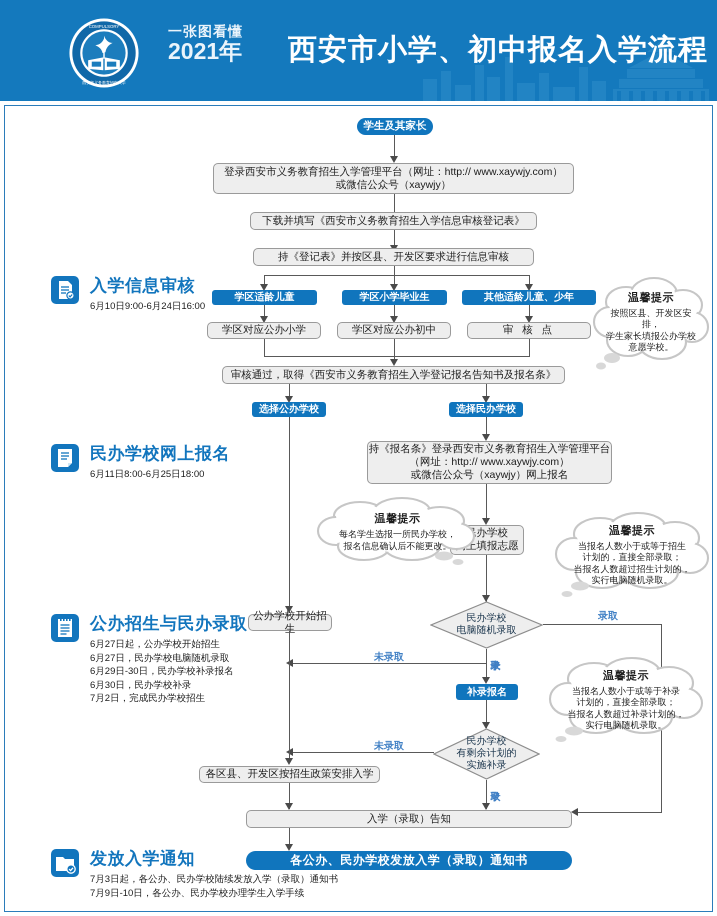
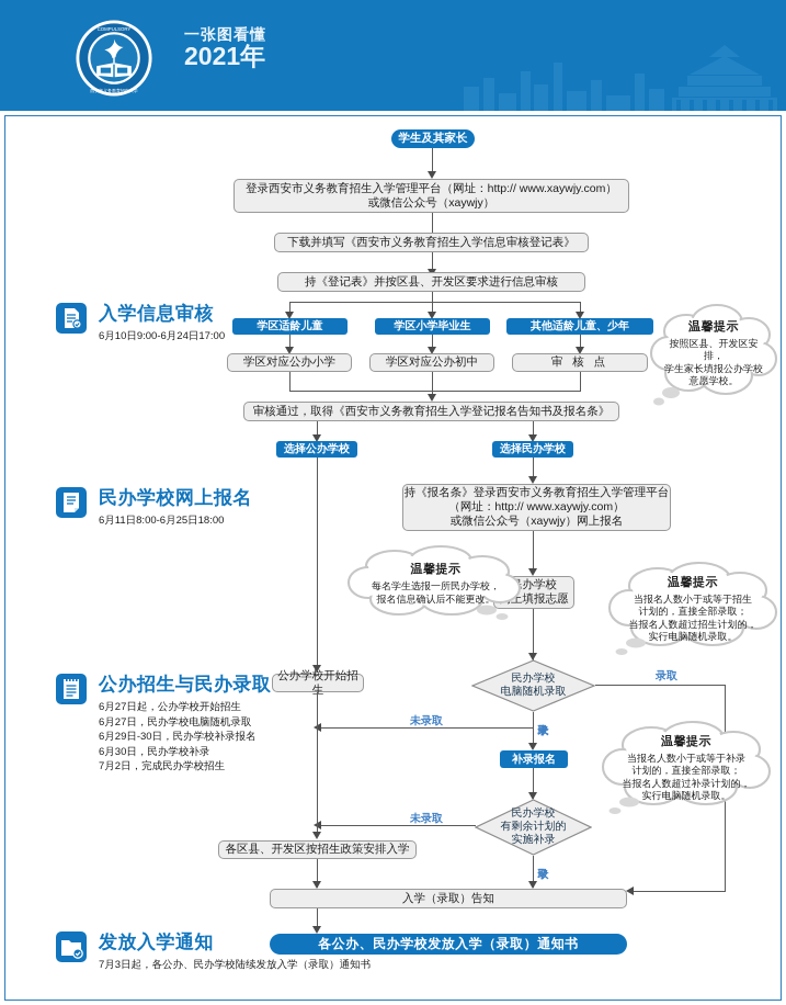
  一张图看懂
  2021年
- 西安市小学、初中报名入学流程
  入学信息审核
- 6月10日9:00-6月24日16:00
+ 6月10日9:00-6月24日17:00
  民办学校网上报名
  6月11日8:00-6月25日18:00
  公办招生与民办录取
  6月27日起，公办学校开始招生
  6月27日，民办学校电脑随机录取
  6月29日-30日，民办学校补录报名
  6月30日，民办学校补录
  7月2日，完成民办学校招生
  发放入学通知
  7月3日起，各公办、民办学校陆续发放入学（录取）通知书
- 7月9日-10日，各公办、民办学校办理学生入学手续
  学生及其家长
  登录西安市义务教育招生入学管理平台（网址：http:// www.xaywjy.com）
  或微信公众号（xaywjy）
  下载并填写《西安市义务教育招生入学信息审核登记表》
  持《登记表》并按区县、开发区要求进行信息审核
  学区适龄儿童
  学区小学毕业生
  其他适龄儿童、少年
  学区对应公办小学
  学区对应公办初中
  审 核 点
  审核通过，取得《西安市义务教育招生入学登记报名告知书及报名条》
  选择公办学校
  选择民办学校
  持《报名条》登录西安市义务教育招生入学管理平台
  （网址：http:// www.xaywjy.com）
  或微信公众号（xaywjy）网上报名
  办学校
  上填报志愿
  公办学校开始招生
  民办学校
  电脑随机录取
  录取
  未录取
  补录报名
  民办学校
  有剩余计划的
  实施补录
  未录取
  各区县、开发区按招生政策安排入学
  入学（录取）告知
  各公办、民办学校发放入学（录取）通知书
  温馨提示
  按照区县、开发区安排，
  学生家长填报公办学校
  意愿学校。
  温馨提示
  每名学生选报一所民办学校，
  报名信息确认后不能更改。
  温馨提示
  当报名人数小于或等于招生
  计划的，直接全部录取；
  当报名人数超过招生计划的，
  实行电脑随机录取。
  温馨提示
  当报名人数小于或等于补录
  计划的，直接全部录取；
  当报名人数超过补录计划的，
  实行电脑随机录取。
